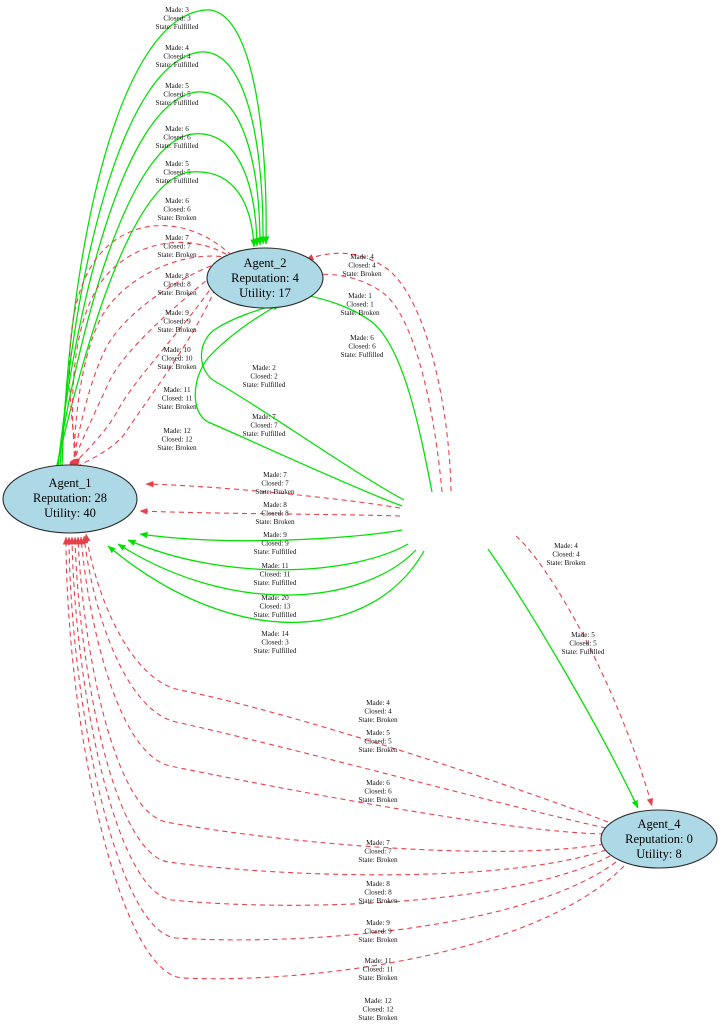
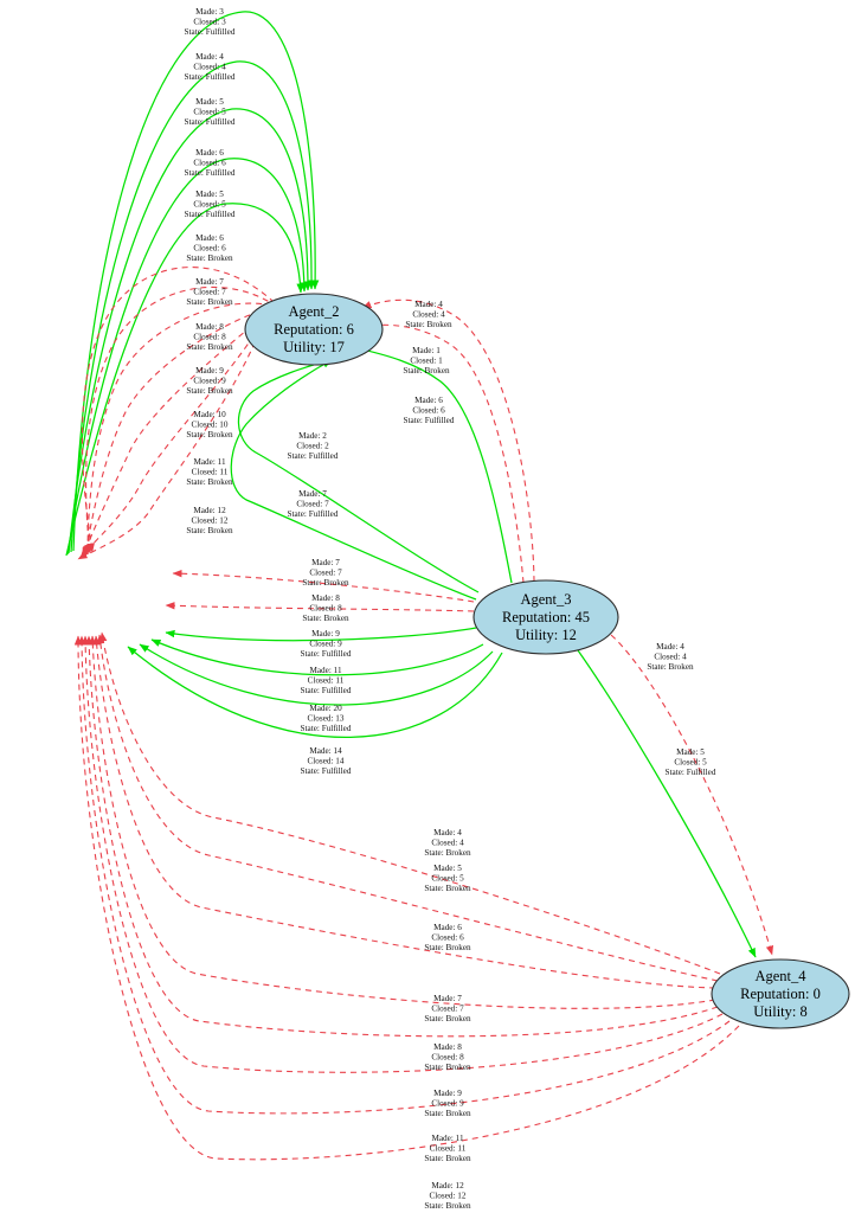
- Agent_1
- Reputation: 28
- Utility: 40
  Agent_2
- Reputation: 4
+ Reputation: 6
  Utility: 17
+ Agent_3
+ Reputation: 45
+ Utility: 12
  Agent_4
  Reputation: 0
  Utility: 8
  Made: 3
  State: Fulfilled
  Made: 4
  Closed: 4
  State: Fulfilled
  Made: 5
  Closed: 5
  State: Fulfilled
  Made: 6
  Closed: 6
  State: Fulfilled
  Made: 5
  Closed: 5
  State: Fulfilled
  Made: 6
  Closed: 6
  State: Broken
  Made: 7
  Closed: 7
  State: Broken
  Made: 8
  Closed: 8
  State: Broken
  Made: 9
  Closed: 9
  State: Broken
  Made: 10
  Closed: 10
  State: Broken
  Made: 11
  Closed: 11
  State: Broken
  Made: 12
  Closed: 12
  State: Broken
  Made: 4
  Closed: 4
  State: Broken
  Made: 1
  Closed: 1
  State: Broken
  Made: 6
  Closed: 6
  State: Fulfilled
  Made: 2
  Closed: 2
  State: Fulfilled
  Made: 7
  Closed: 7
  State: Fulfilled
  Made: 7
  Closed: 7
  State: Broken
  Made: 8
  Closed: 8
  State: Broken
  Made: 9
  Closed: 9
  State: Fulfilled
  Made: 11
  Closed: 11
  State: Fulfilled
  Made: 20
  Closed: 13
  State: Fulfilled
  Made: 14
- Closed: 3
+ Closed: 14
  State: Fulfilled
  Made: 4
  Closed: 4
  State: Broken
  Made: 5
  Closed: 5
  State: Fulfilled
  Made: 4
  Closed: 4
  State: Broken
  Made: 5
  Closed: 5
  State: Broken
  Made: 6
  Closed: 6
  State: Broken
  Made: 7
  Closed: 7
  State: Broken
  Made: 8
  Closed: 8
  State: Broken
  Made: 9
  Closed: 9
  State: Broken
  Made: 11
  Closed: 11
  State: Broken
  Made: 12
  Closed: 12
  State: Broken
